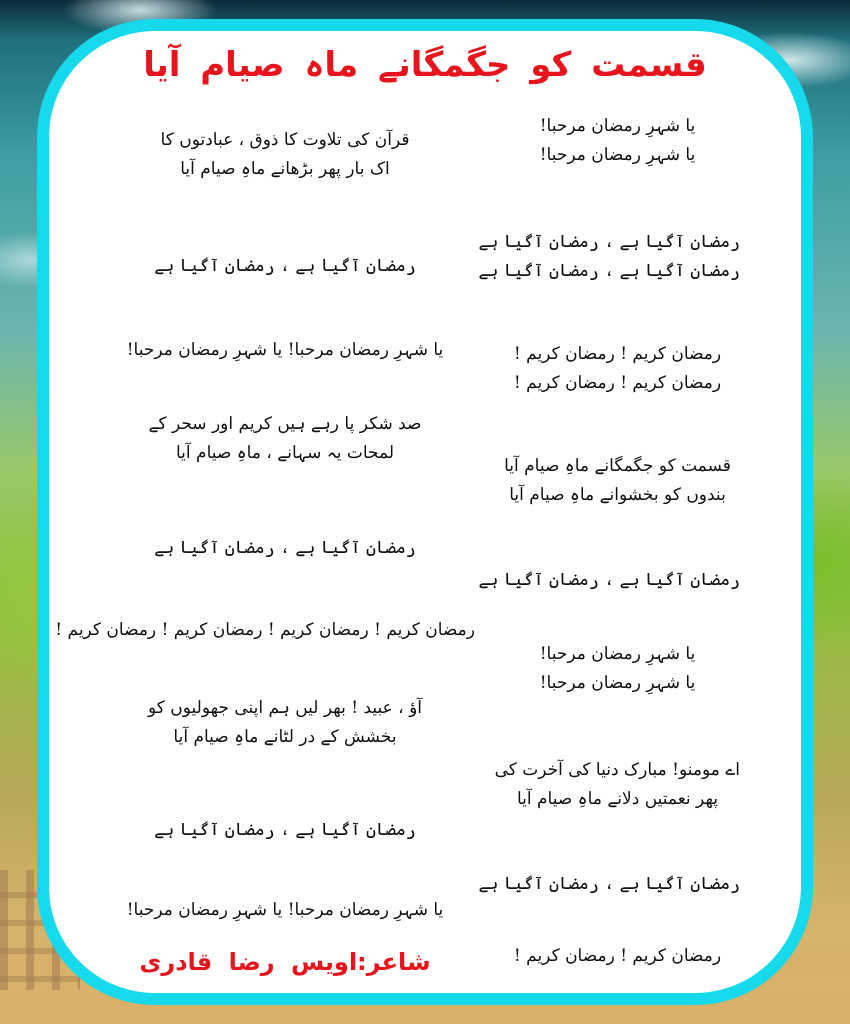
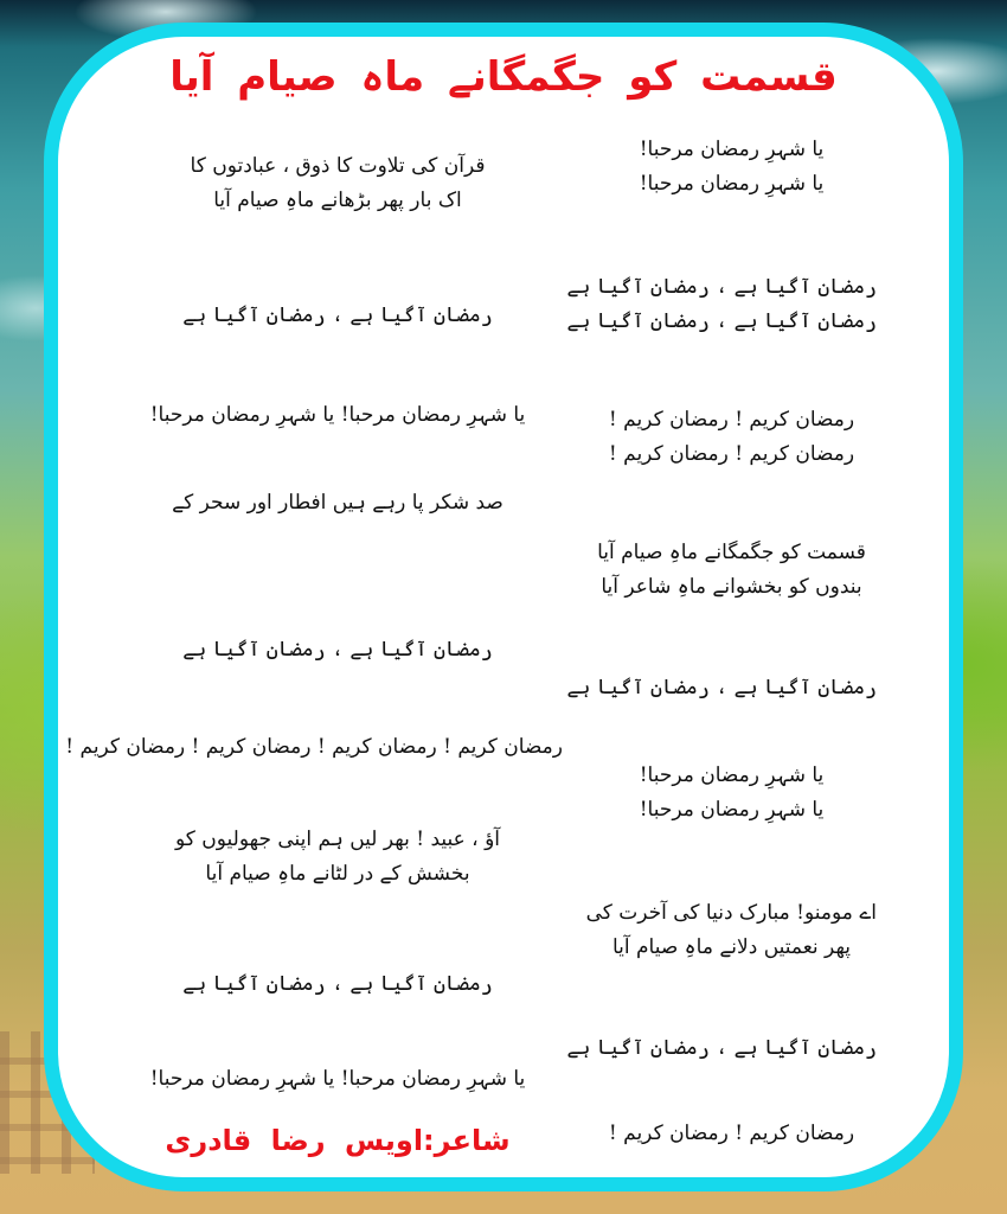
  قسمت کو جگمگانے ماہ صیام آیا
  یا شہرِ رمضان مرحبا!
  یا شہرِ رمضان مرحبا!
  رمضان آگیا ہے ، رمضان آگیا ہے
  رمضان آگیا ہے ، رمضان آگیا ہے
  رمضان کریم ! رمضان کریم !
  رمضان کریم ! رمضان کریم !
  قسمت کو جگمگانے ماہِ صیام آیا
- بندوں کو بخشوانے ماہِ صیام آیا
+ بندوں کو بخشوانے ماہِ شاعر آیا
  رمضان آگیا ہے ، رمضان آگیا ہے
  یا شہرِ رمضان مرحبا!
  یا شہرِ رمضان مرحبا!
  اے مومنو! مبارک دنیا کی آخرت کی
  پھر نعمتیں دلانے ماہِ صیام آیا
  رمضان آگیا ہے ، رمضان آگیا ہے
  رمضان کریم ! رمضان کریم !
  قرآن کی تلاوت کا ذوق ، عبادتوں کا
  اک بار پھر بڑھانے ماہِ صیام آیا
  رمضان آگیا ہے ، رمضان آگیا ہے
  یا شہرِ رمضان مرحبا! یا شہرِ رمضان مرحبا!
- صد شکر پا رہے ہیں کریم اور سحر کے
+ صد شکر پا رہے ہیں افطار اور سحر کے
- لمحات یہ سہانے ، ماہِ صیام آیا
  رمضان آگیا ہے ، رمضان آگیا ہے
  رمضان کریم ! رمضان کریم ! رمضان کریم ! رمضان کریم !
  آؤ ، عبید ! بھر لیں ہم اپنی جھولیوں کو
  بخشش کے در لٹانے ماہِ صیام آیا
  رمضان آگیا ہے ، رمضان آگیا ہے
  یا شہرِ رمضان مرحبا! یا شہرِ رمضان مرحبا!
  شاعر:اویس رضا قادری
